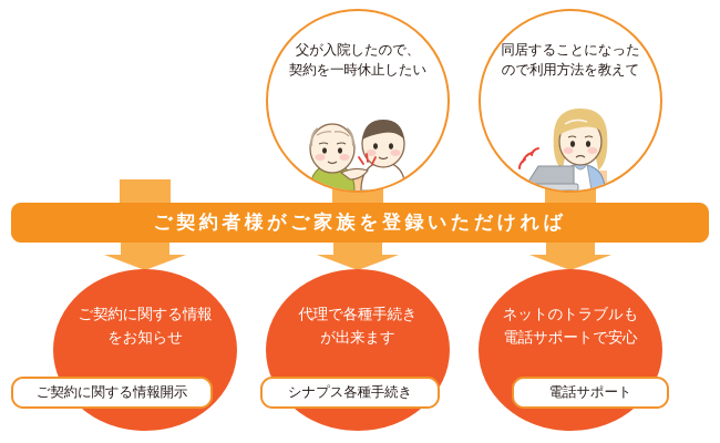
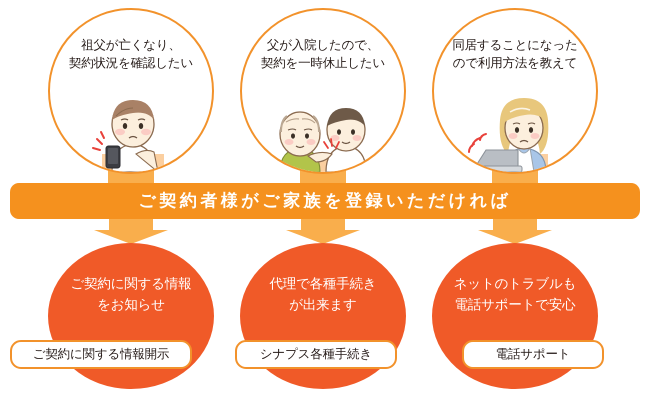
+ 祖父が亡くなり、
+ 契約状況を確認したい
  父が入院したので、
  契約を一時休止したい
  同居することになった
  ので利用方法を教えて
  ご契約者様がご家族を登録いただければ
  ご契約に関する情報
  をお知らせ
  ご契約に関する情報開示
  代理で各種手続き
  が出来ます
  シナプス各種手続き
  ネットのトラブルも
  電話サポートで安心
  電話サポート
